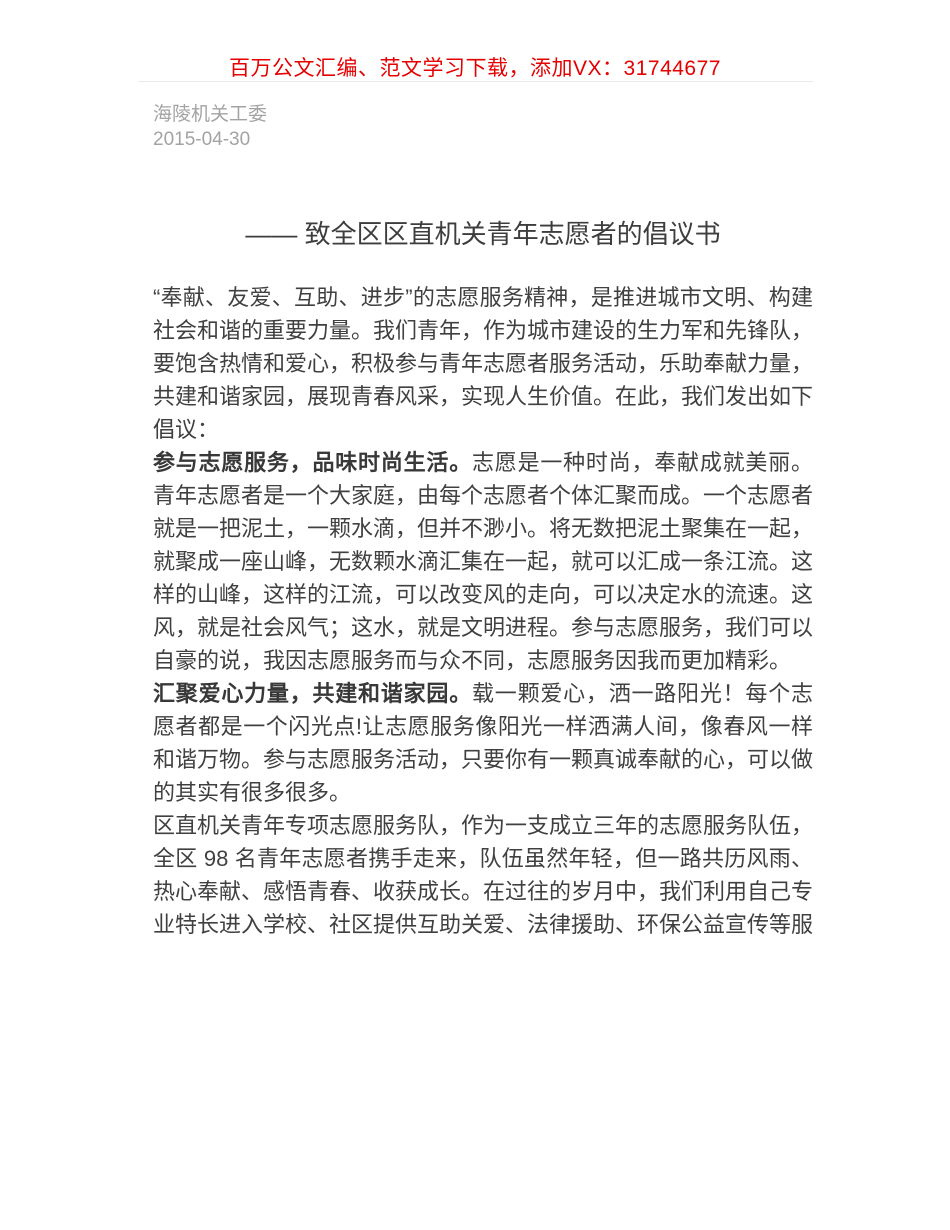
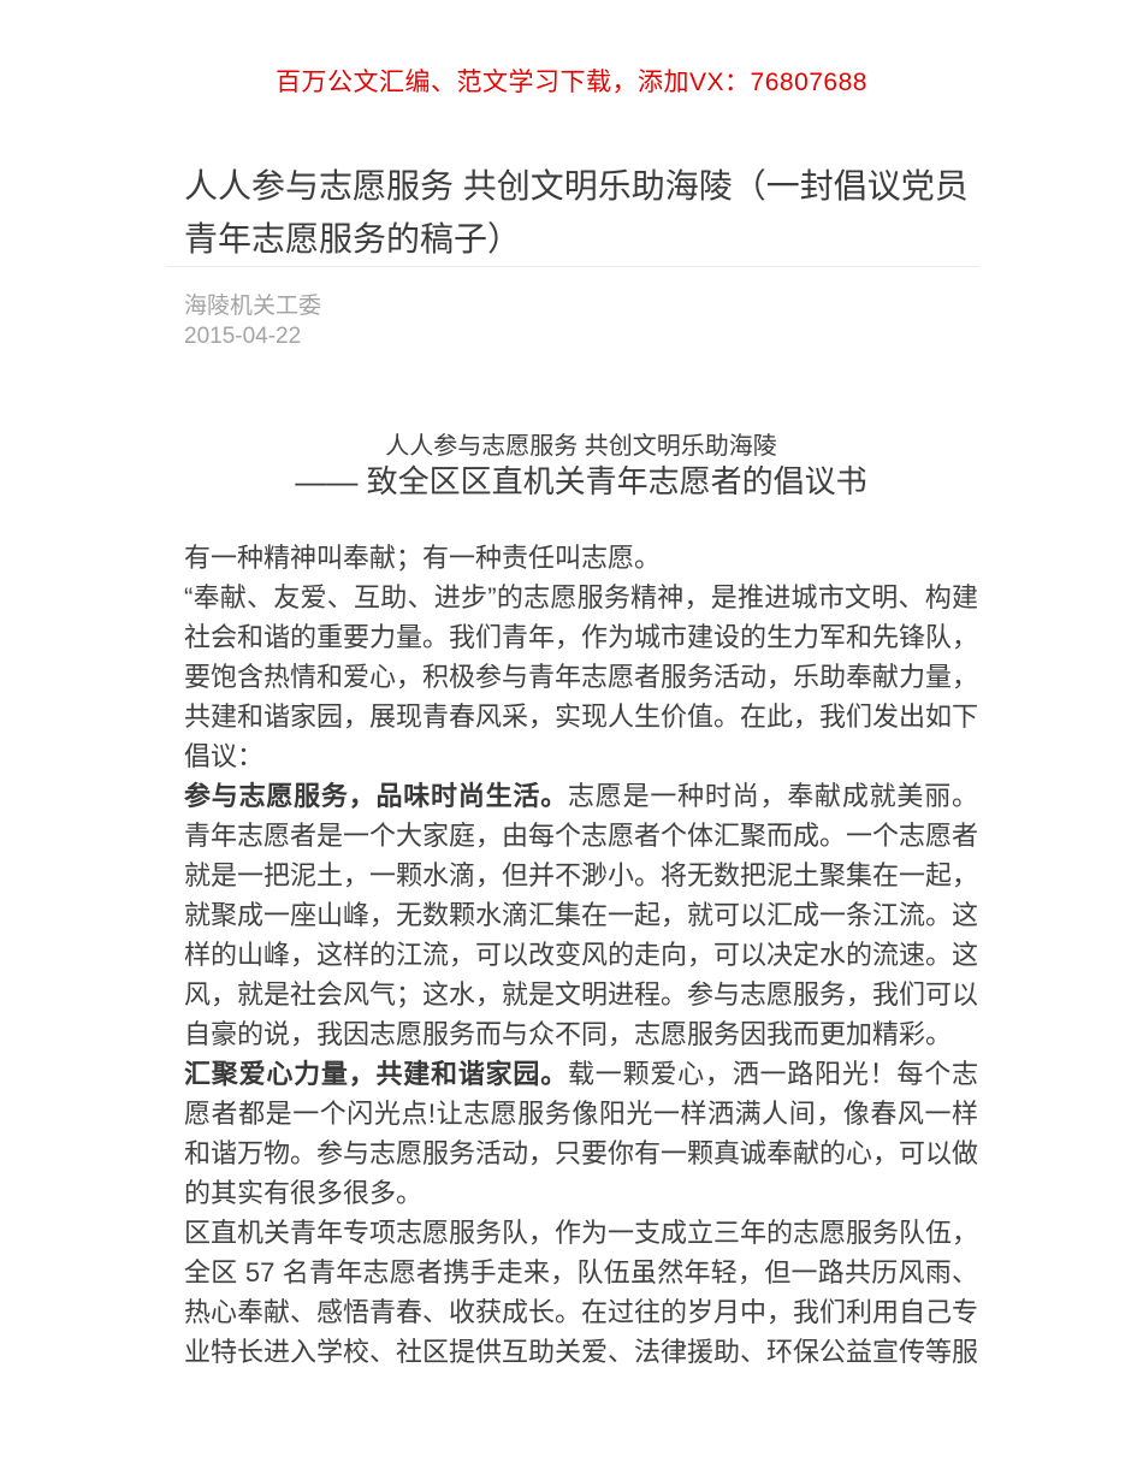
- 百万公文汇编、范文学习下载，添加VX：31744677
+ 百万公文汇编、范文学习下载，添加VX：76807688
+ 人人参与志愿服务 共创文明乐助海陵（一封倡议党员青年志愿服务的稿子）
  海陵机关工委
- 2015-04-30
+ 2015-04-22
+ 人人参与志愿服务 共创文明乐助海陵
  —— 致全区区直机关青年志愿者的倡议书
+ 有一种精神叫奉献；有一种责任叫志愿。
  “奉献、友爱、互助、进步”的志愿服务精神，是推进城市文明、构建社会和谐的重要力量。我们青年，作为城市建设的生力军和先锋队，要饱含热情和爱心，积极参与青年志愿者服务活动，乐助奉献力量，共建和谐家园，展现青春风采，实现人生价值。在此，我们发出如下倡议：
  参与志愿服务，品味时尚生活。志愿是一种时尚，奉献成就美丽。青年志愿者是一个大家庭，由每个志愿者个体汇聚而成。一个志愿者就是一把泥土，一颗水滴，但并不渺小。将无数把泥土聚集在一起，就聚成一座山峰，无数颗水滴汇集在一起，就可以汇成一条江流。这样的山峰，这样的江流，可以改变风的走向，可以决定水的流速。这风，就是社会风气；这水，就是文明进程。参与志愿服务，我们可以自豪的说，我因志愿服务而与众不同，志愿服务因我而更加精彩。
  汇聚爱心力量，共建和谐家园。载一颗爱心，洒一路阳光！每个志愿者都是一个闪光点!让志愿服务像阳光一样洒满人间，像春风一样和谐万物。参与志愿服务活动，只要你有一颗真诚奉献的心，可以做的其实有很多很多。
- 区直机关青年专项志愿服务队，作为一支成立三年的志愿服务队伍，全区 98 名青年志愿者携手走来，队伍虽然年轻，但一路共历风雨、热心奉献、感悟青春、收获成长。在过往的岁月中，我们利用自己专业特长进入学校、社区提供互助关爱、法律援助、环保公益宣传等服
+ 区直机关青年专项志愿服务队，作为一支成立三年的志愿服务队伍，全区 57 名青年志愿者携手走来，队伍虽然年轻，但一路共历风雨、热心奉献、感悟青春、收获成长。在过往的岁月中，我们利用自己专业特长进入学校、社区提供互助关爱、法律援助、环保公益宣传等服
